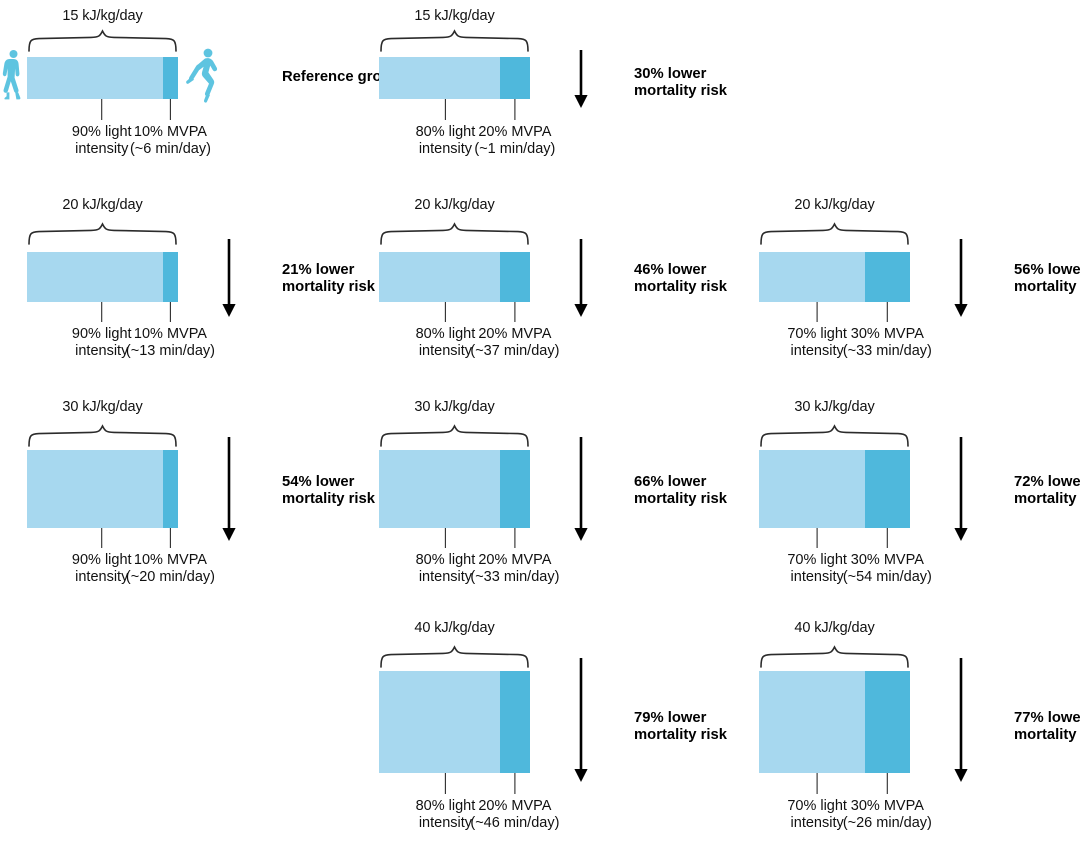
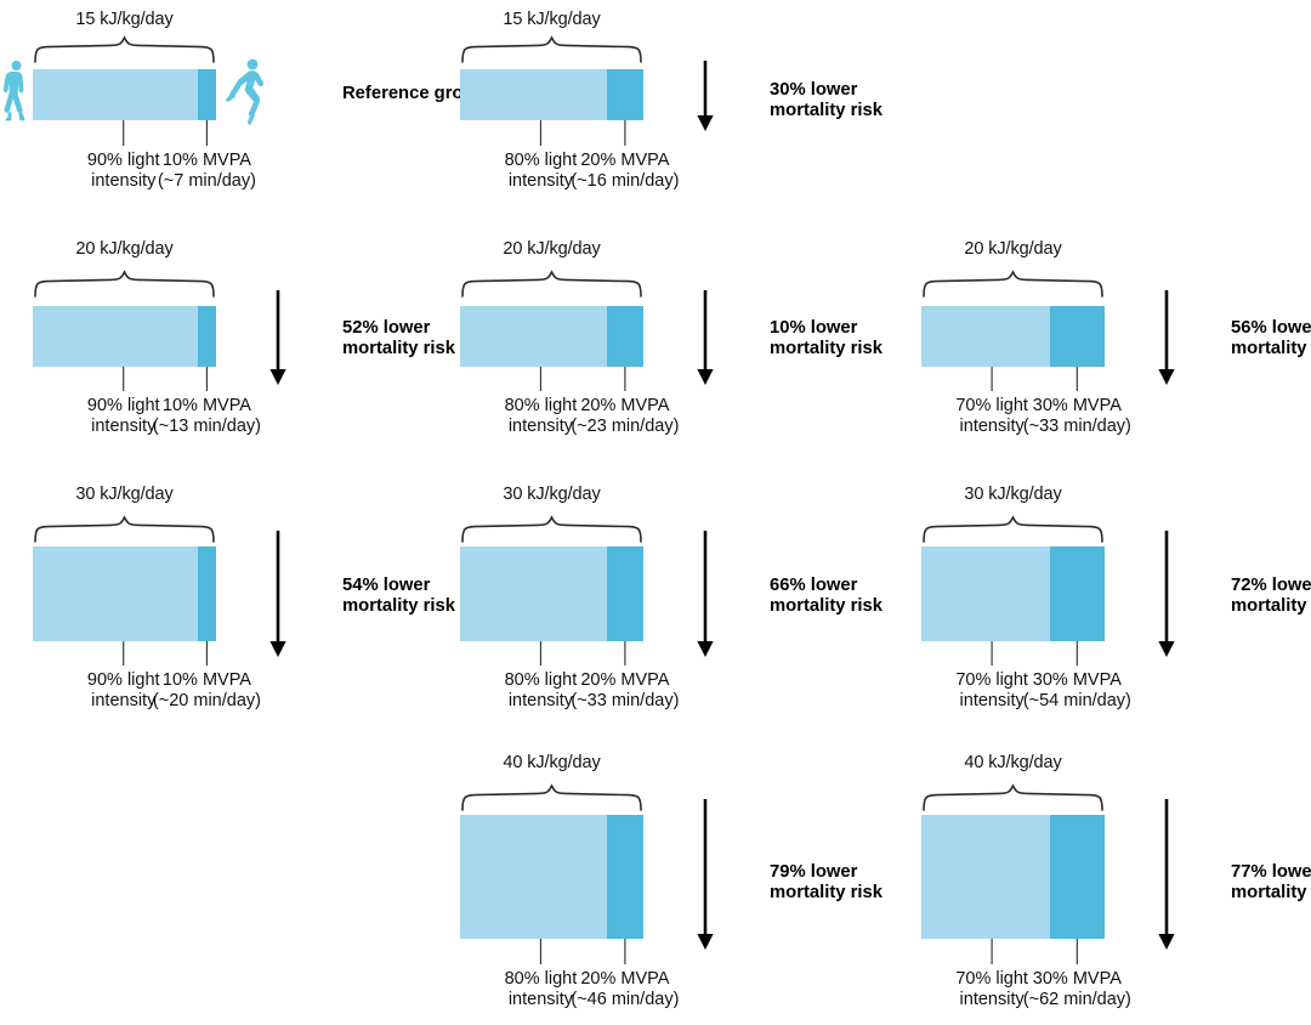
  15 kJ/kg/day
  90% light
  intensity
  10% MVPA
- (~6 min/day)
+ (~7 min/day)
  Reference gro
  15 kJ/kg/day
  80% light
  intensity
  20% MVPA
- (~1 min/day)
+ (~16 min/day)
  30% lower
  mortality risk
  20 kJ/kg/day
  90% light
  intensity
  10% MVPA
  (~13 min/day)
- 21% lower
+ 52% lower
  mortality risk
  20 kJ/kg/day
  80% light
  intensity
  20% MVPA
- (~37 min/day)
+ (~23 min/day)
- 46% lower
+ 10% lower
  mortality risk
  20 kJ/kg/day
  70% light
  intensity
  30% MVPA
  (~33 min/day)
  56% lowe
  30 kJ/kg/day
  90% light
  intensity
  10% MVPA
  (~20 min/day)
  54% lower
  mortality risk
  30 kJ/kg/day
  80% light
  intensity
  20% MVPA
  (~33 min/day)
  66% lower
  mortality risk
  30 kJ/kg/day
  70% light
  intensity
  30% MVPA
  (~54 min/day)
  72% lowe
  40 kJ/kg/day
  80% light
  intensity
  20% MVPA
  (~46 min/day)
  79% lower
  mortality risk
  40 kJ/kg/day
  70% light
  intensity
  30% MVPA
- (~26 min/day)
+ (~62 min/day)
  77% lowe
